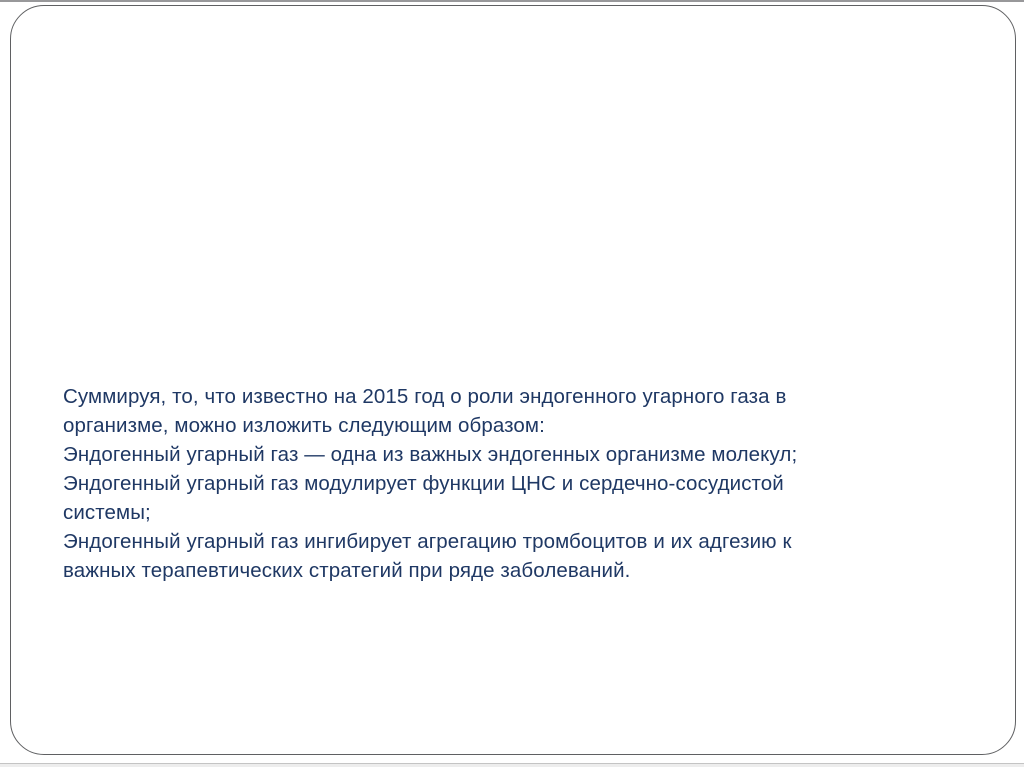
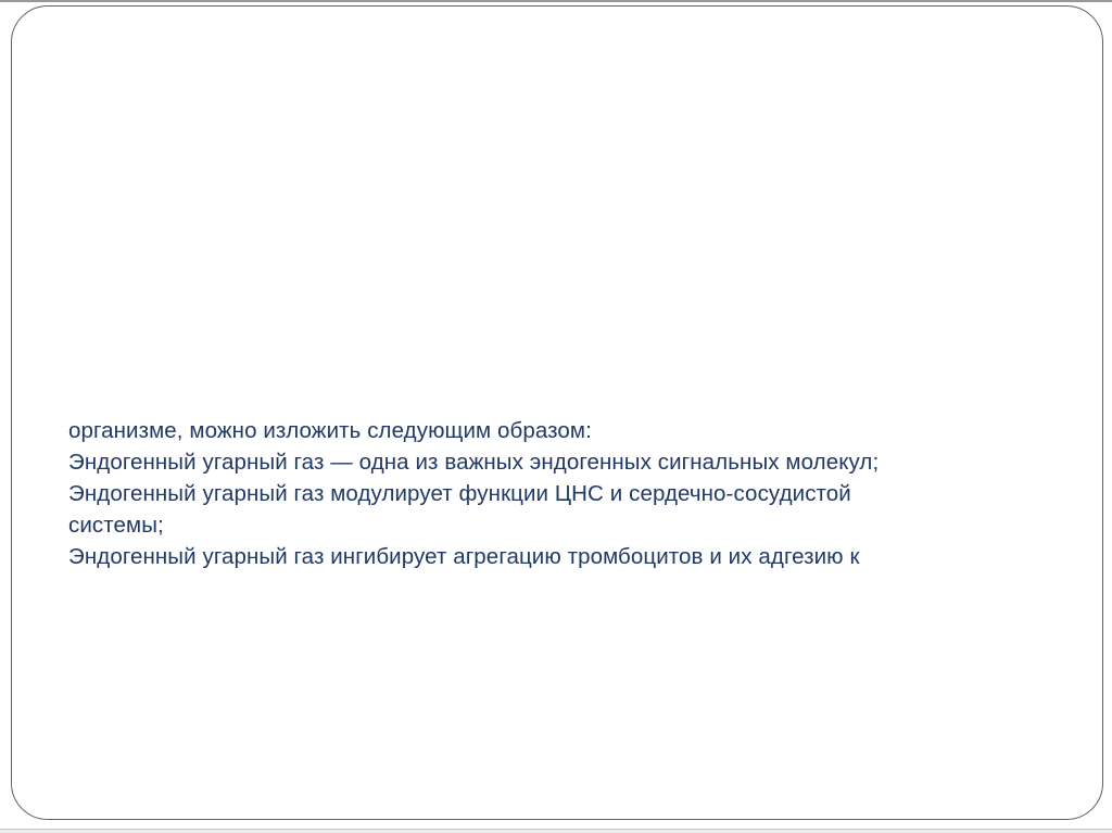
- Суммируя, то, что известно на 2015 год о роли эндогенного угарного газа в
  организме, можно изложить следующим образом:
- Эндогенный угарный газ — одна из важных эндогенных организме молекул;
+ Эндогенный угарный газ — одна из важных эндогенных сигнальных молекул;
  Эндогенный угарный газ модулирует функции ЦНС и сердечно-сосудистой
  системы;
  Эндогенный угарный газ ингибирует агрегацию тромбоцитов и их адгезию к
- важных терапевтических стратегий при ряде заболеваний.
